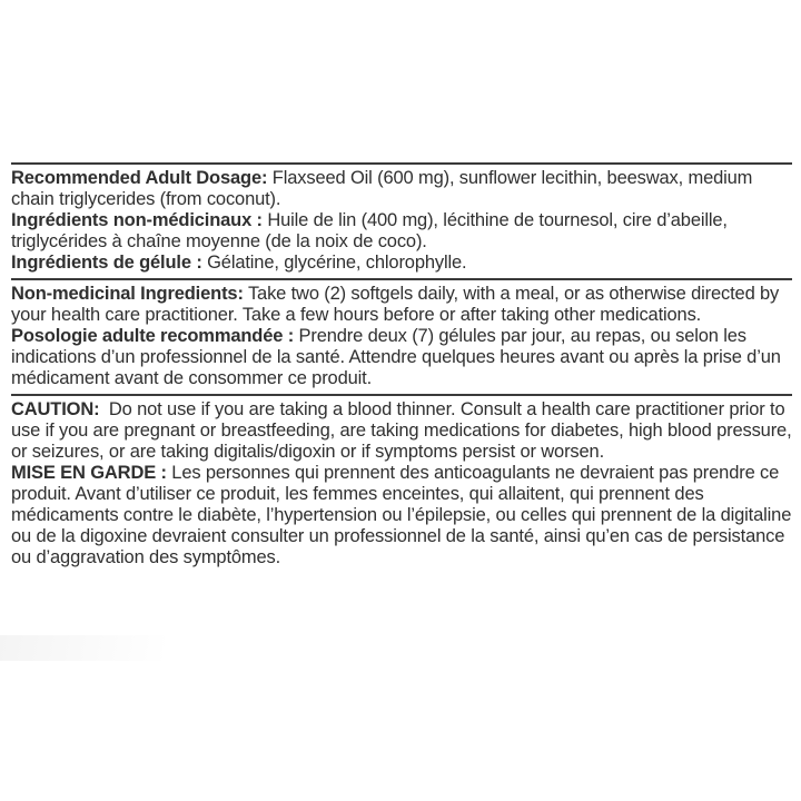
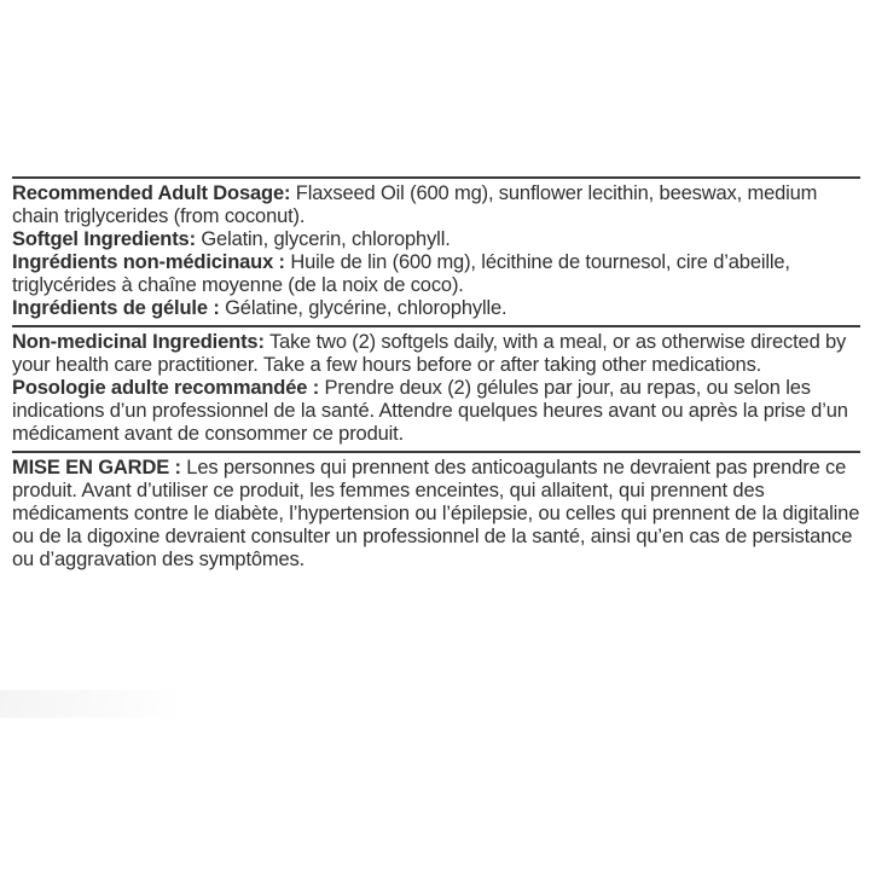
  Recommended Adult Dosage: Flaxseed Oil (600 mg), sunflower lecithin, beeswax, medium chain triglycerides (from coconut).
+ Softgel Ingredients: Gelatin, glycerin, chlorophyll.
- Ingrédients non-médicinaux : Huile de lin (400 mg), lécithine de tournesol, cire d’abeille, triglycérides à chaîne moyenne (de la noix de coco).
+ Ingrédients non-médicinaux : Huile de lin (600 mg), lécithine de tournesol, cire d’abeille, triglycérides à chaîne moyenne (de la noix de coco).
  Ingrédients de gélule : Gélatine, glycérine, chlorophylle.
  Non-medicinal Ingredients: Take two (2) softgels daily, with a meal, or as otherwise directed by your health care practitioner. Take a few hours before or after taking other medications.
- Posologie adulte recommandée : Prendre deux (7) gélules par jour, au repas, ou selon les indications d’un professionnel de la santé. Attendre quelques heures avant ou après la prise d’un médicament avant de consommer ce produit.
+ Posologie adulte recommandée : Prendre deux (2) gélules par jour, au repas, ou selon les indications d’un professionnel de la santé. Attendre quelques heures avant ou après la prise d’un médicament avant de consommer ce produit.
- CAUTION: Do not use if you are taking a blood thinner. Consult a health care practitioner prior to use if you are pregnant or breastfeeding, are taking medications for diabetes, high blood pressure, or seizures, or are taking digitalis/digoxin or if symptoms persist or worsen.
  MISE EN GARDE : Les personnes qui prennent des anticoagulants ne devraient pas prendre ce produit. Avant d’utiliser ce produit, les femmes enceintes, qui allaitent, qui prennent des médicaments contre le diabète, l’hypertension ou l’épilepsie, ou celles qui prennent de la digitaline ou de la digoxine devraient consulter un professionnel de la santé, ainsi qu’en cas de persistance ou d’aggravation des symptômes.
